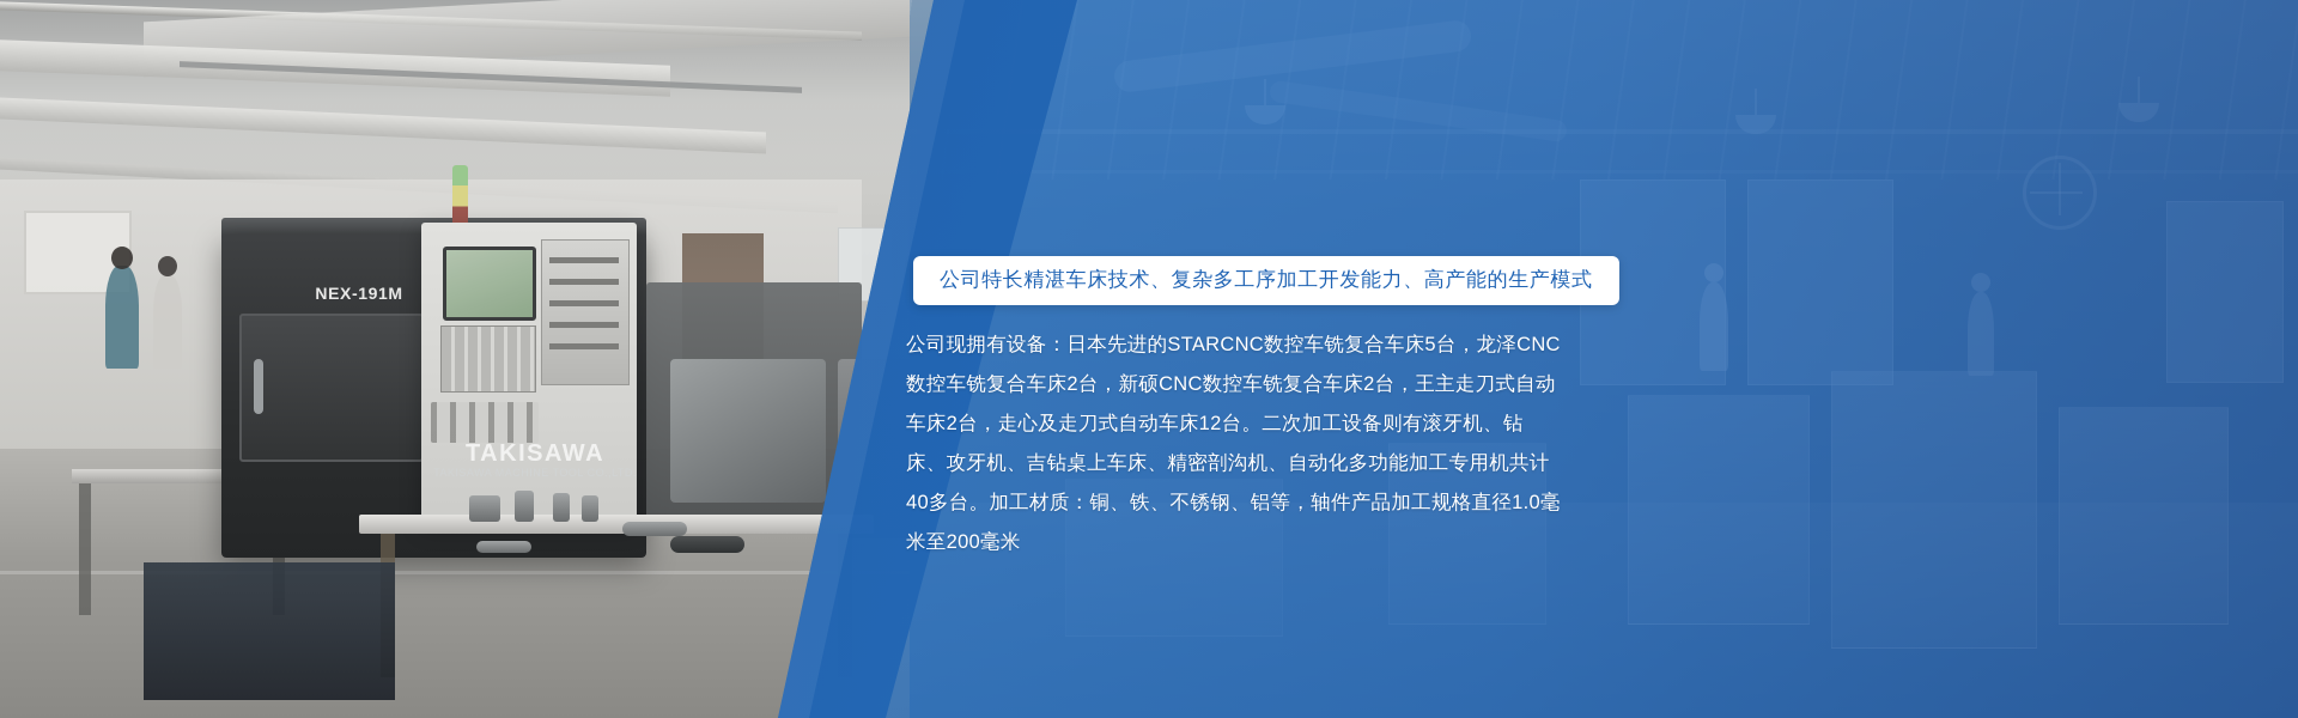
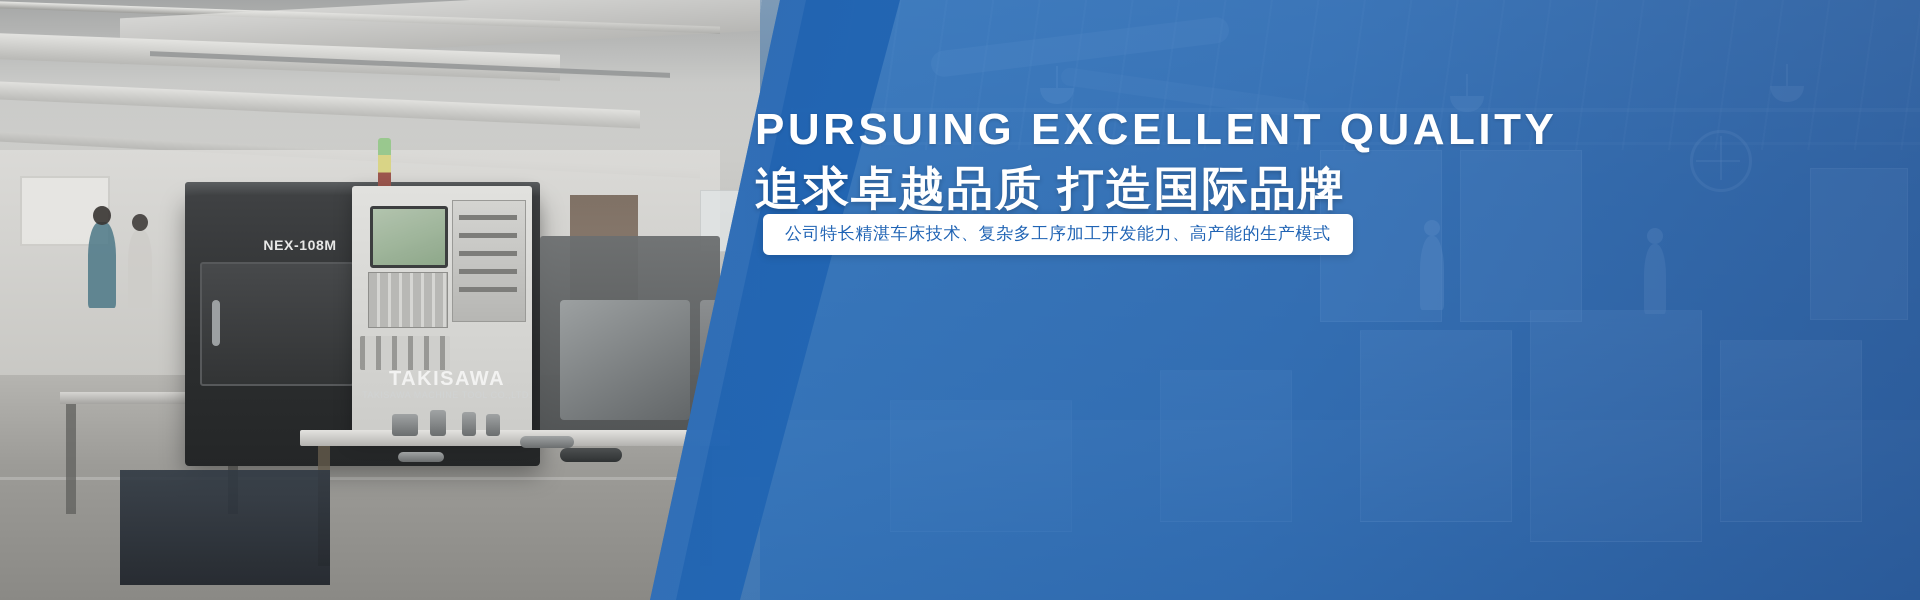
- NEX-191M
+ NEX-108M
  TAKISAWA
+ PURSUING EXCELLENT QUALITY
+ 追求卓越品质 打造国际品牌
  公司特长精湛车床技术、复杂多工序加工开发能力、高产能的生产模式
- 公司现拥有设备：日本先进的STARCNC数控车铣复合车床5台，龙泽CNC数控车铣复合车床2台，新硕CNC数控车铣复合车床2台，王主走刀式自动车床2台，走心及走刀式自动车床12台。二次加工设备则有滚牙机、钻床、攻牙机、吉钻桌上车床、精密剖沟机、自动化多功能加工专用机共计40多台。加工材质：铜、铁、不锈钢、铝等，轴件产品加工规格直径1.0毫米至200毫米
